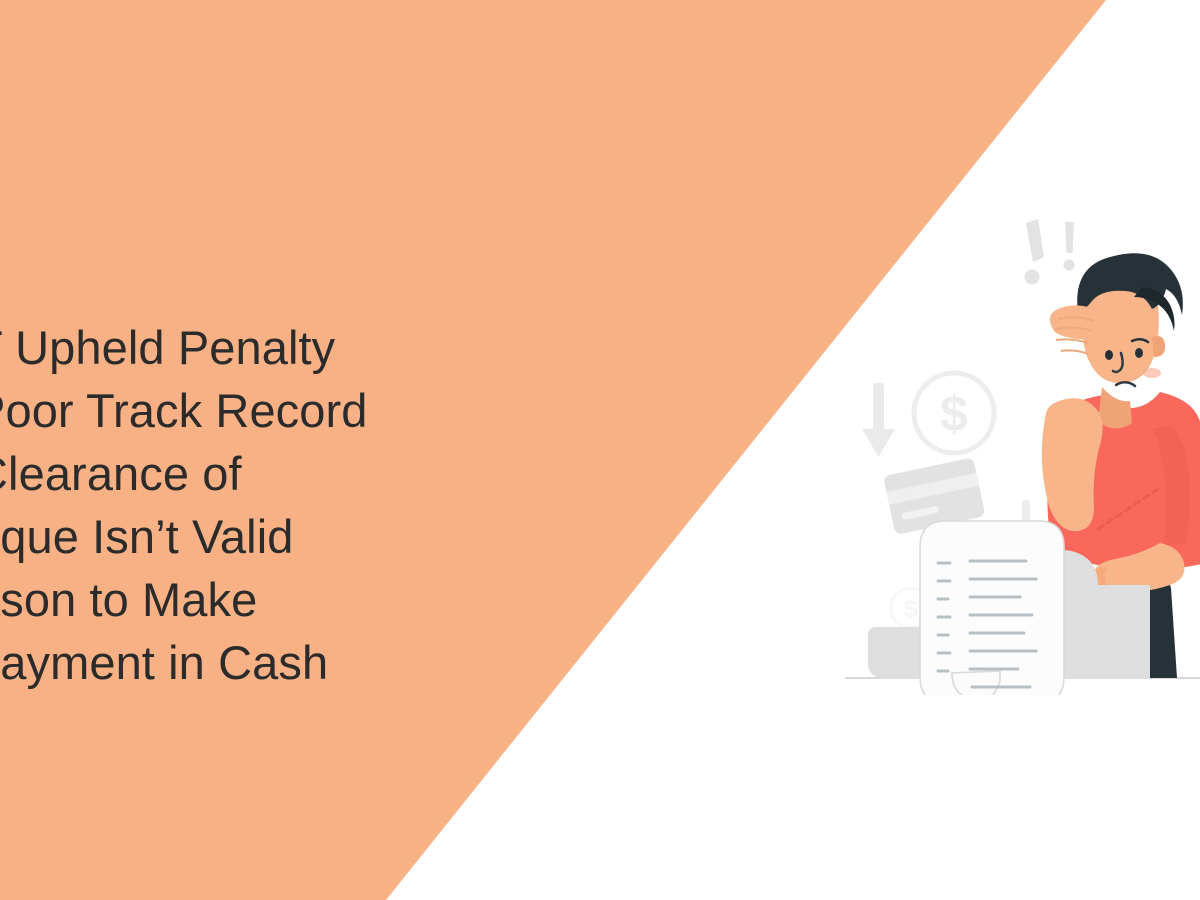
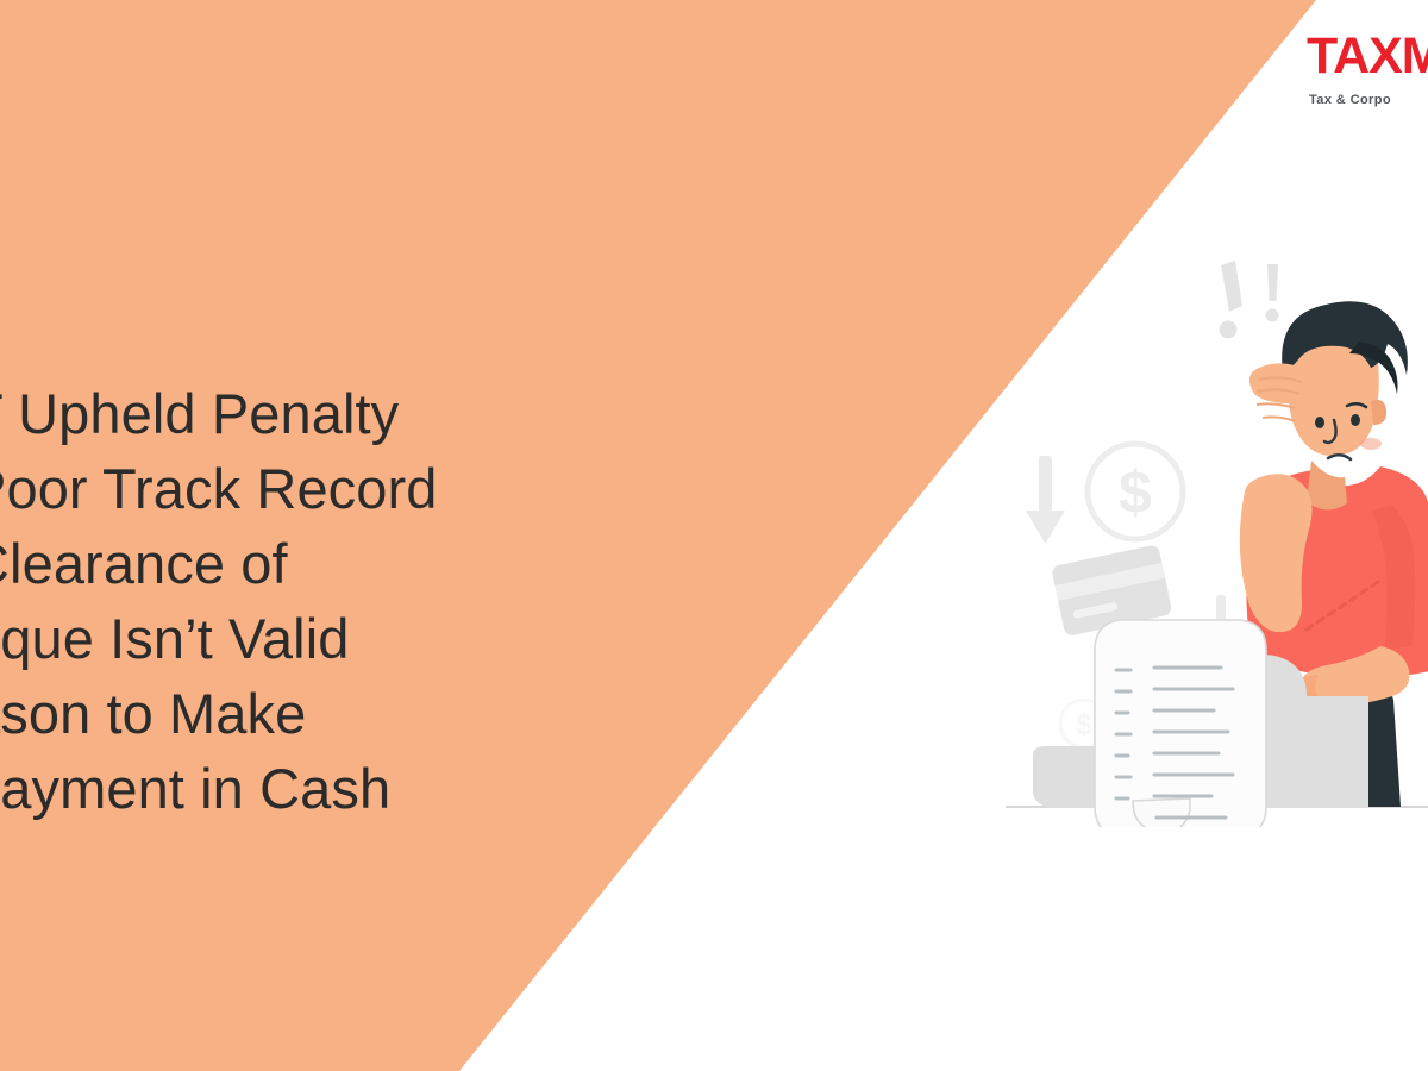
  Upheld Penalty
  oor Track Record
  learance of
  que Isn’t Valid
  son to Make
  ayment in Cash
+ TAXM
+ Tax & Corpo
